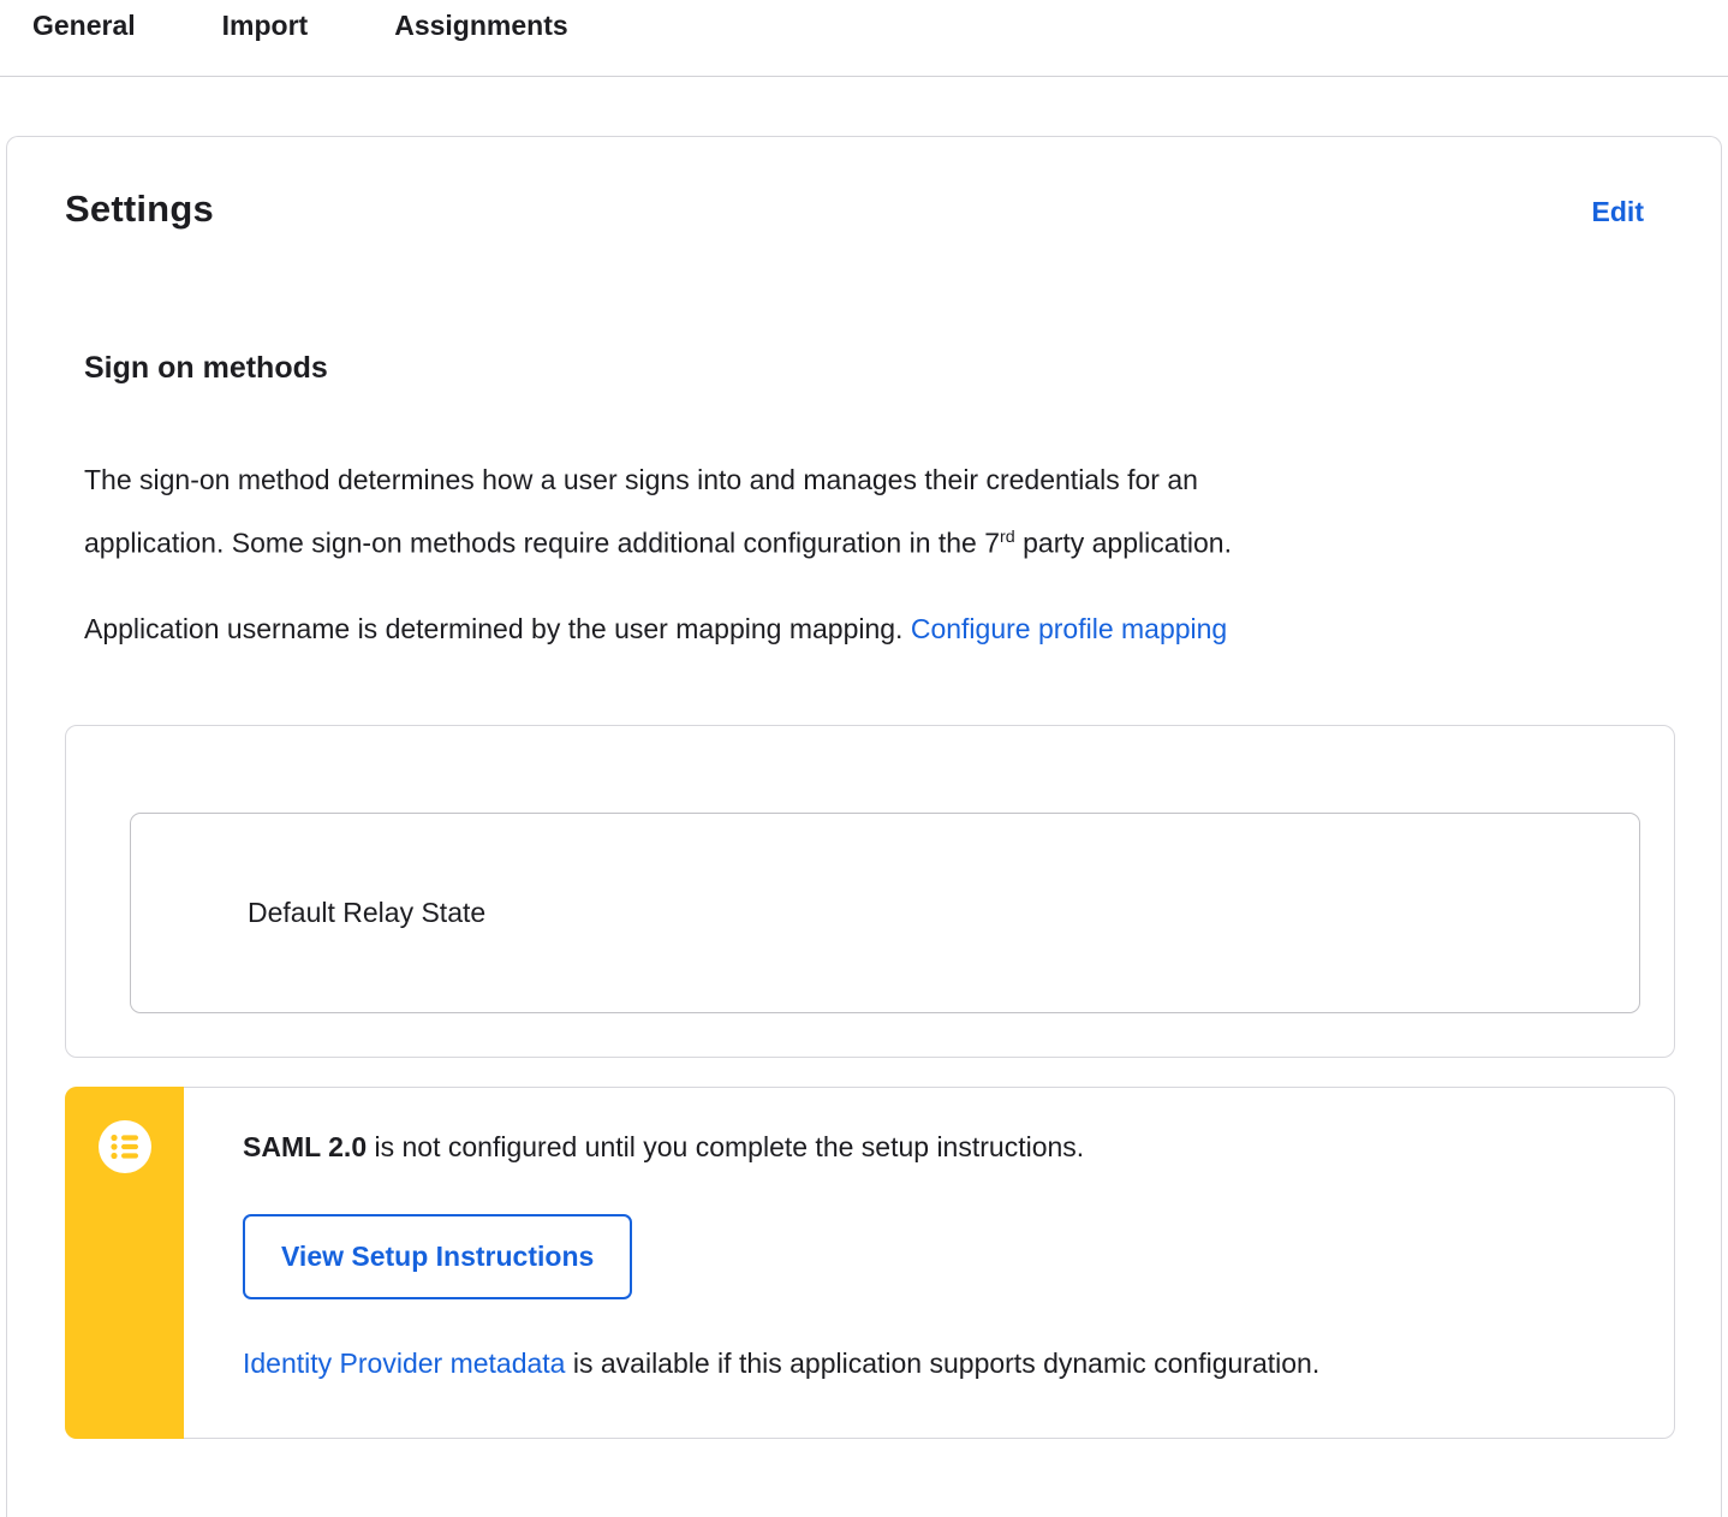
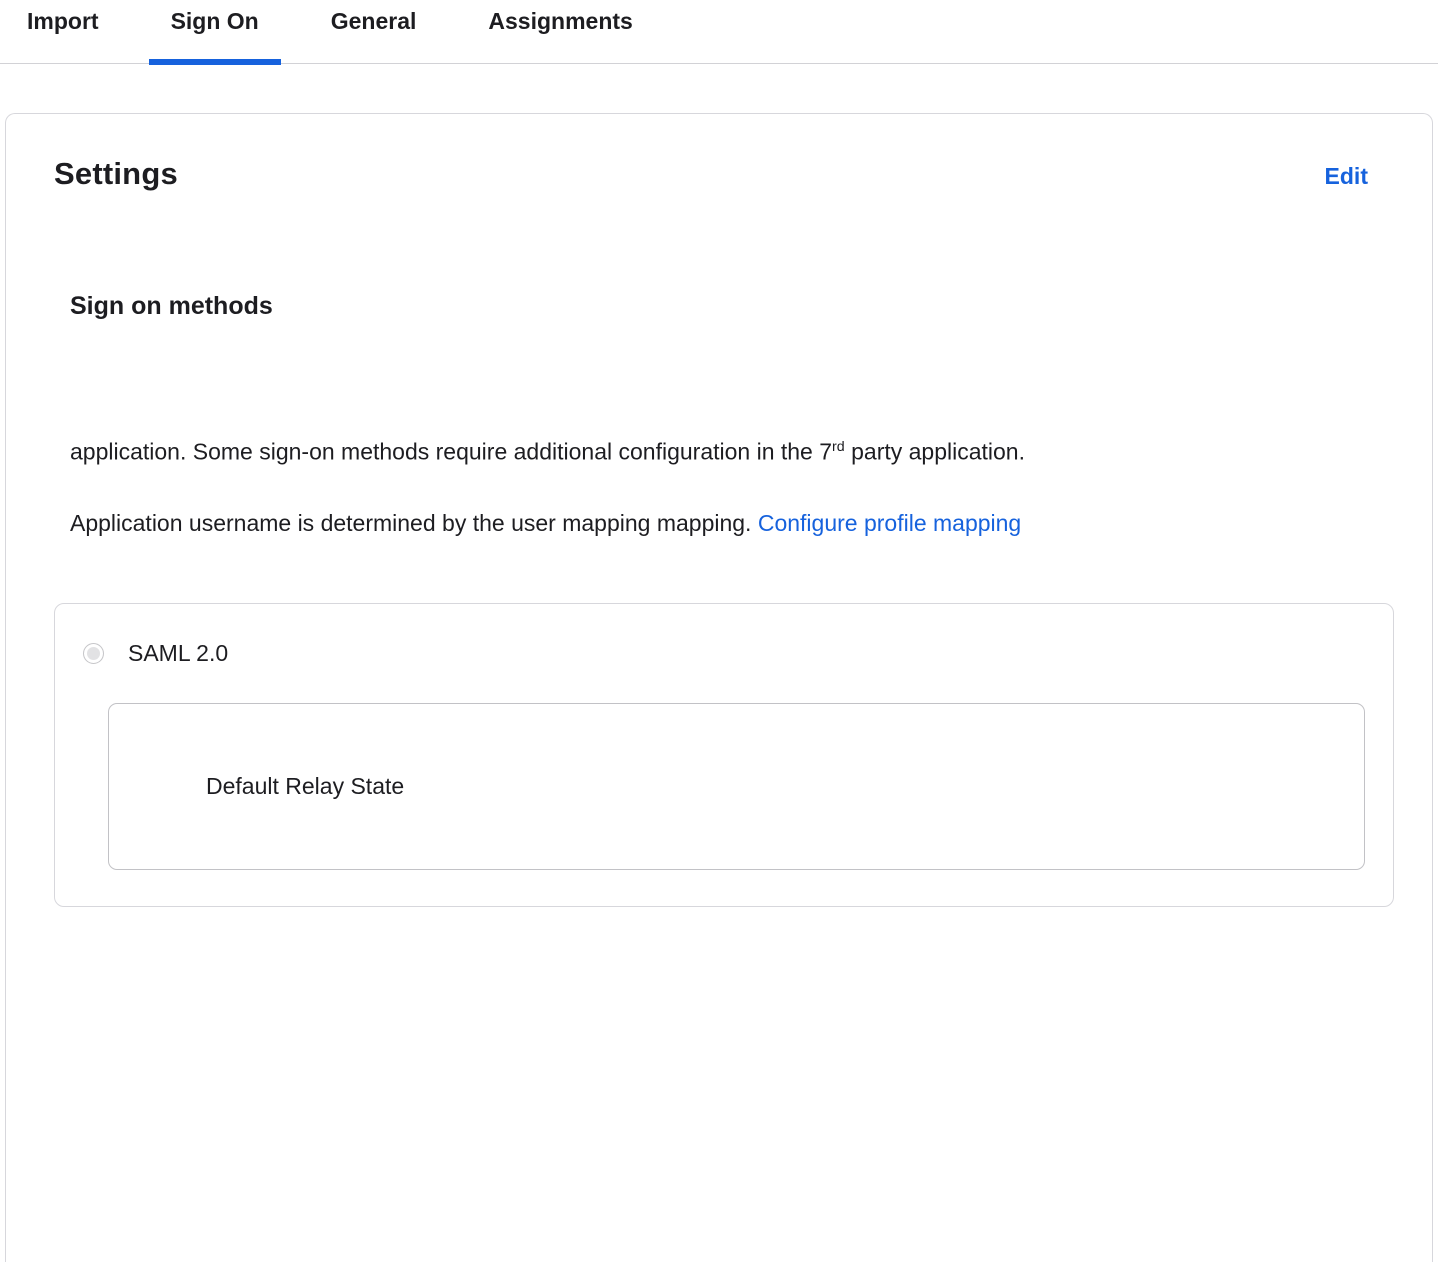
- General
+ Import
+ Sign On
- Import
+ General
  Assignments
  Settings
  Edit
  Sign on methods
- The sign-on method determines how a user signs into and manages their credentials for an
  application. Some sign-on methods require additional configuration in the 7rd party application.
  Application username is determined by the user mapping mapping. Configure profile mapping
+ SAML 2.0
  Default Relay State
- SAML 2.0 is not configured until you complete the setup instructions.
- View Setup Instructions
- Identity Provider metadata is available if this application supports dynamic configuration.
